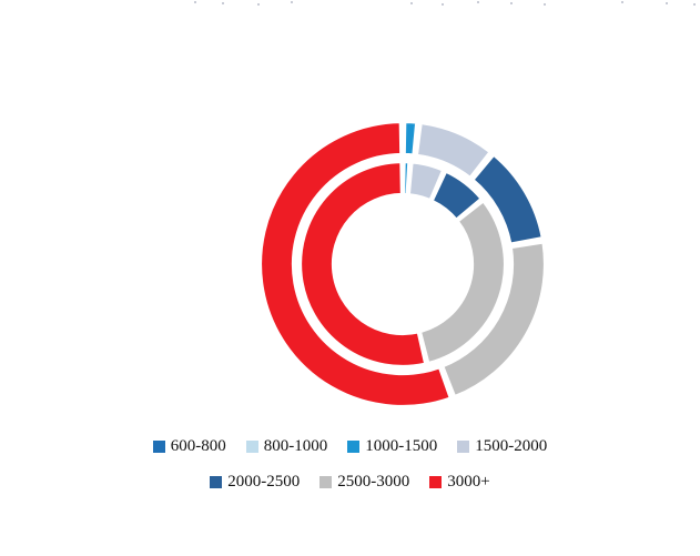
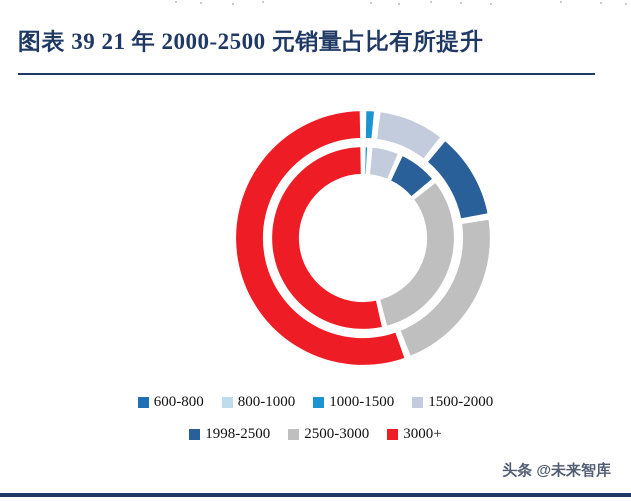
+ 图表 39 21 年 2000-2500 元销量占比有所提升
  600-800
  800-1000
  1000-1500
  1500-2000
- 2000-2500
+ 1998-2500
  2500-3000
  3000+
+ 头条 @未来智库
